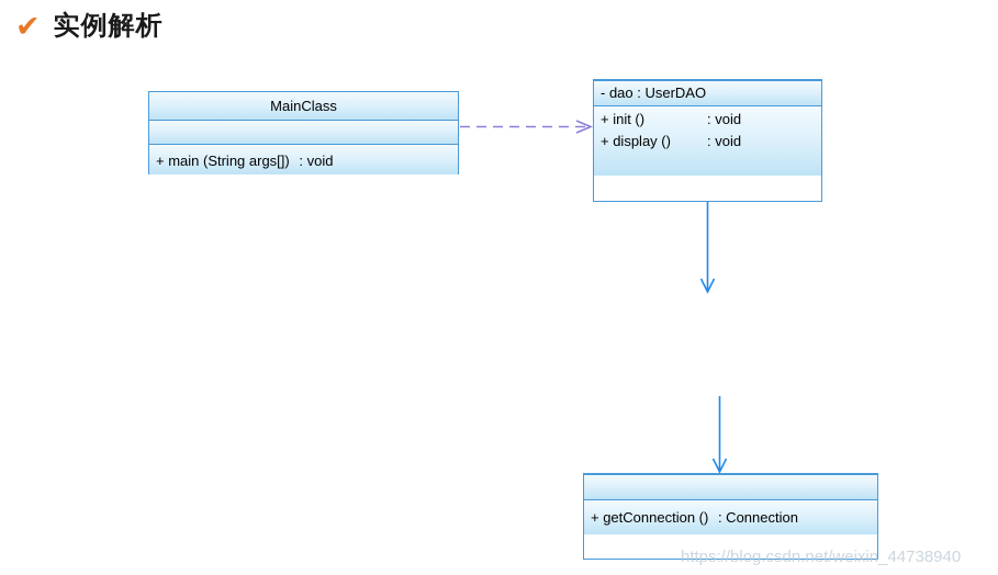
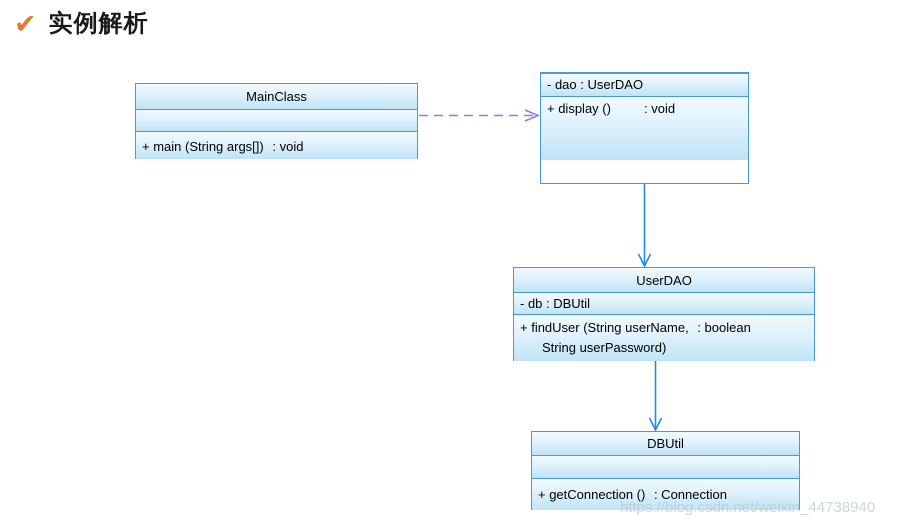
  ✔
  实例解析
  MainClass
  + main (String args[]) : void
  - dao : UserDAO
- + init () : void
  + display () : void
+ UserDAO
+ - db : DBUtil
+ + findUser (String userName,
+ String userPassword)
+ : boolean
+ DBUtil
  + getConnection () : Connection
  https://blog.csdn.net/weixin_44738940
